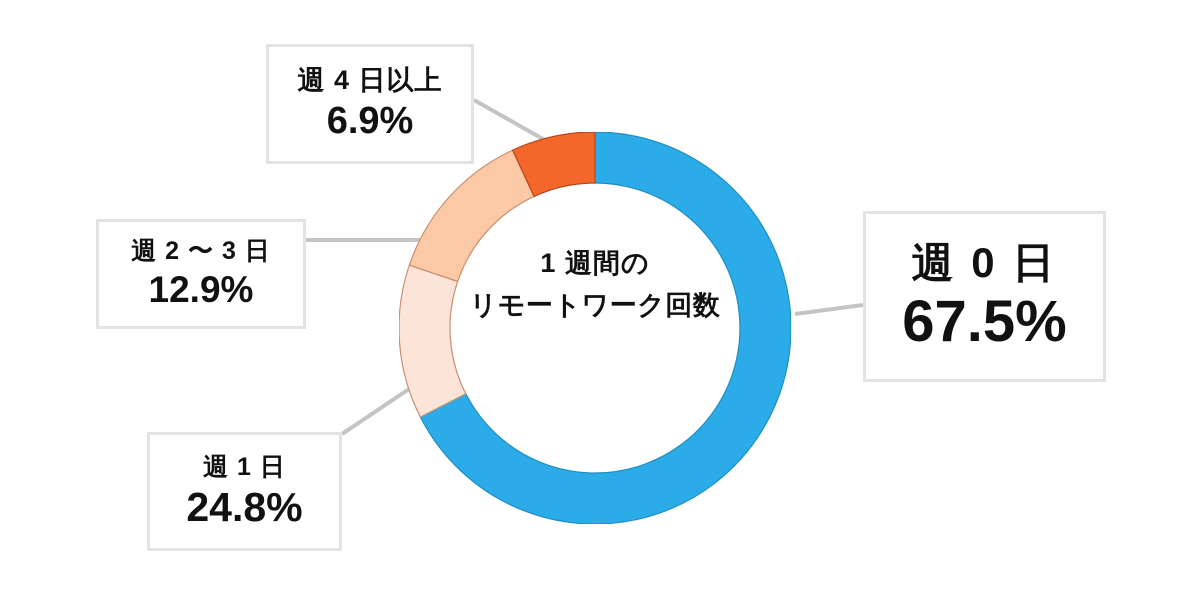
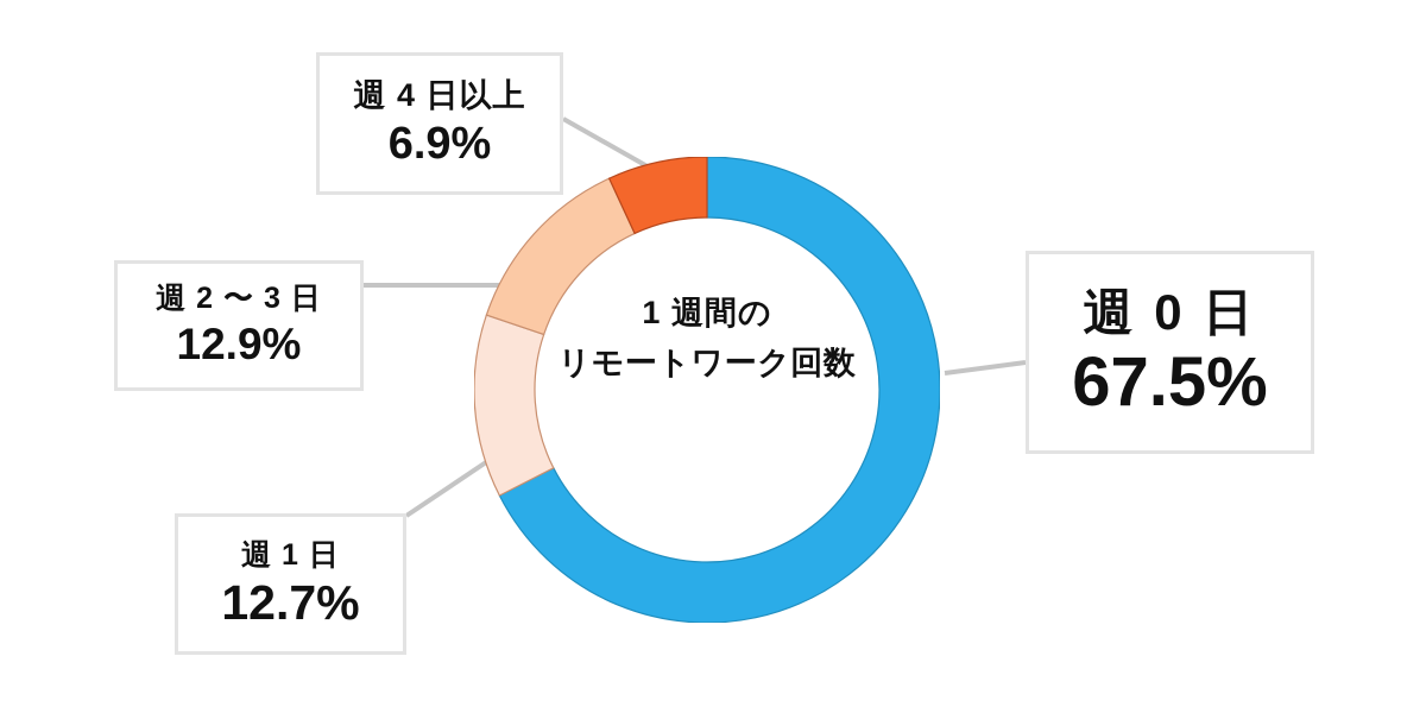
  1 週間の
  リモートワーク回数
  週 4 日以上
  6.9%
  週 2 〜 3 日
  12.9%
  週 1 日
- 24.8%
+ 12.7%
  週 0 日
  67.5%
